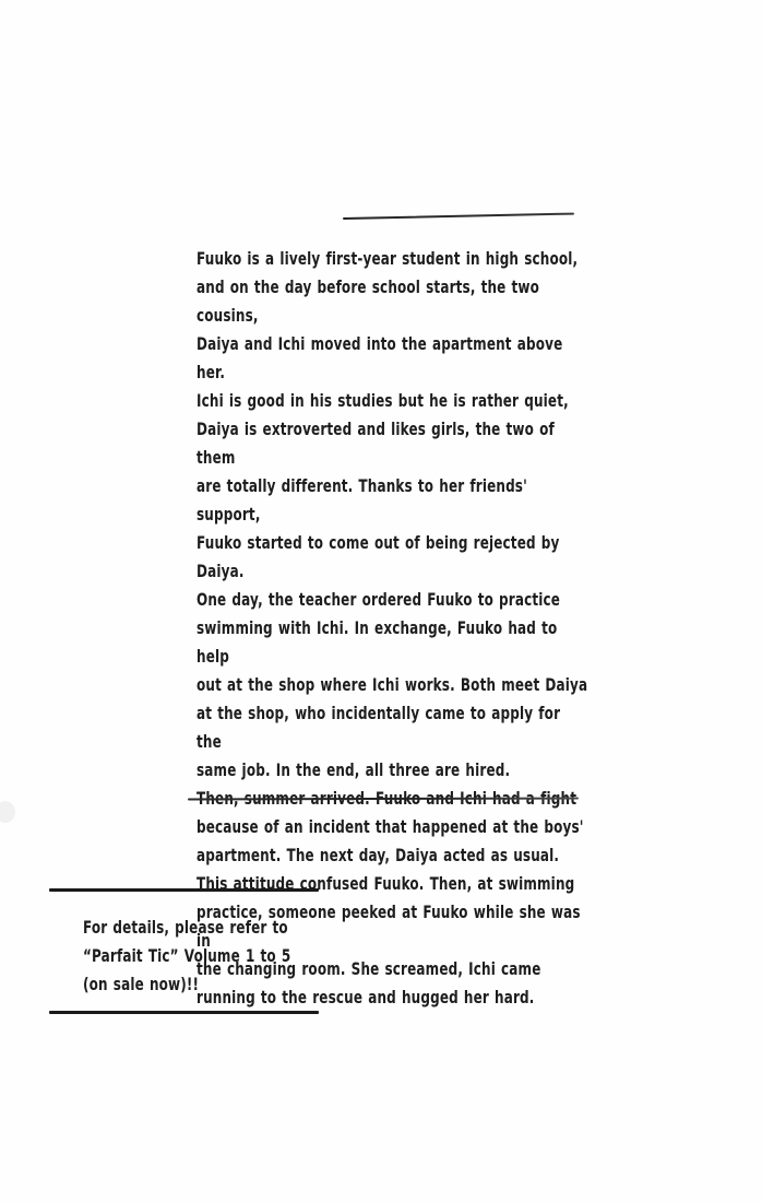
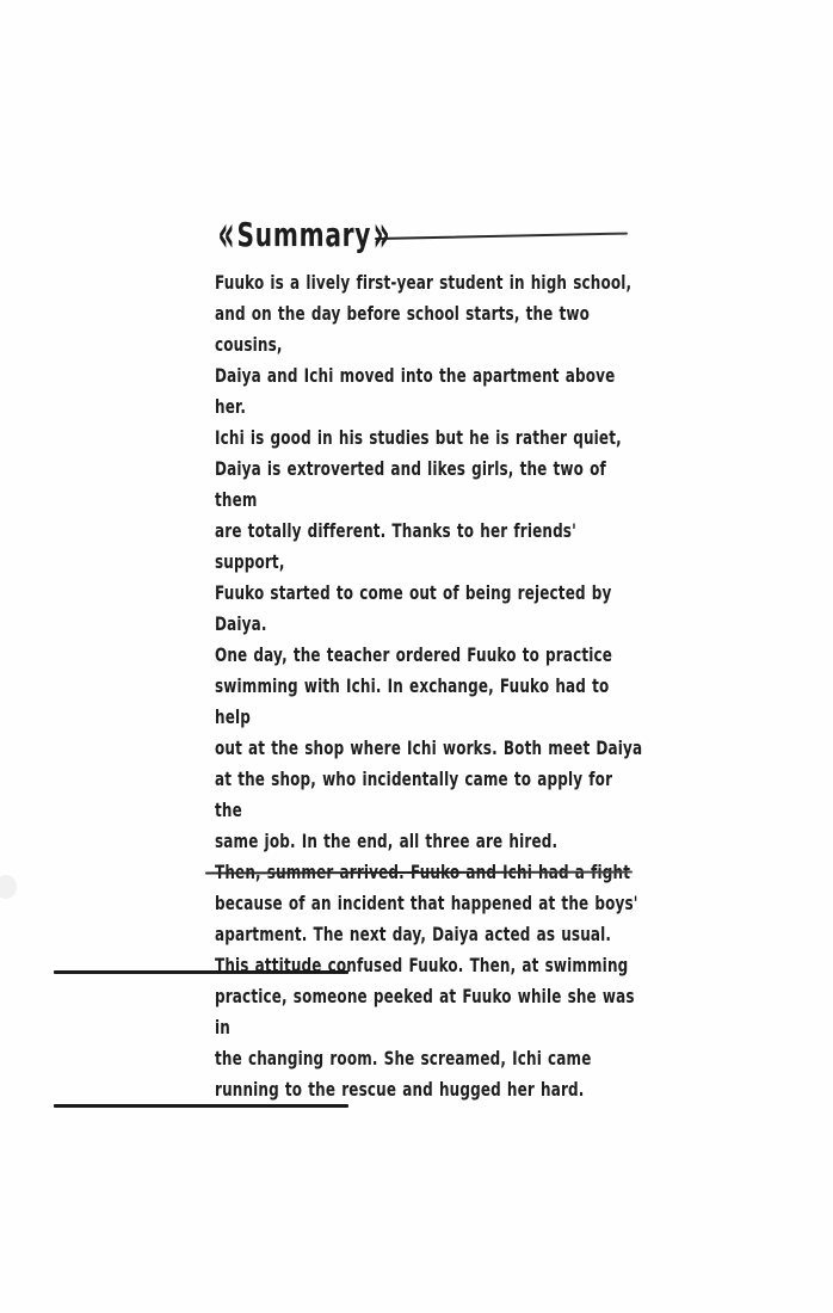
+ «
+ Summary
+ »
  Fuuko is a lively first-year student in high school,
  and on the day before school starts, the two cousins,
  Daiya and Ichi moved into the apartment above her.
  Ichi is good in his studies but he is rather quiet,
  Daiya is extroverted and likes girls, the two of them
  are totally different. Thanks to her friends' support,
  Fuuko started to come out of being rejected by Daiya.
  One day, the teacher ordered Fuuko to practice
  swimming with Ichi. In exchange, Fuuko had to help
  out at the shop where Ichi works. Both meet Daiya
  at the shop, who incidentally came to apply for the
  same job. In the end, all three are hired.
  because of an incident that happened at the boys'
  apartment. The next day, Daiya acted as usual.
  This attitude confused Fuuko. Then, at swimming
  practice, someone peeked at Fuuko while she was in
  the changing room. She screamed, Ichi came
  running to the rescue and hugged her hard.
- For details, please refer to
- “Parfait Tic” Volume 1 to 5
- (on sale now)!!
